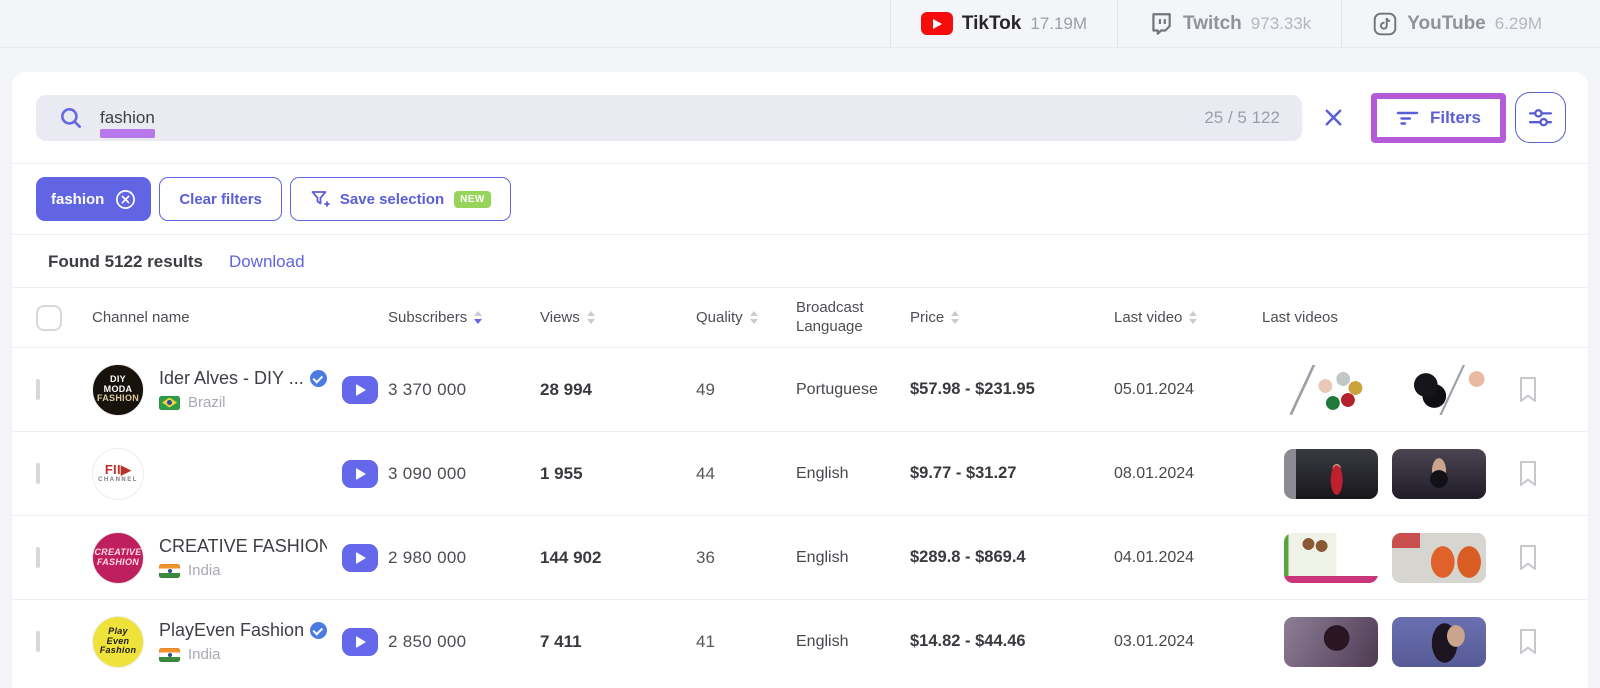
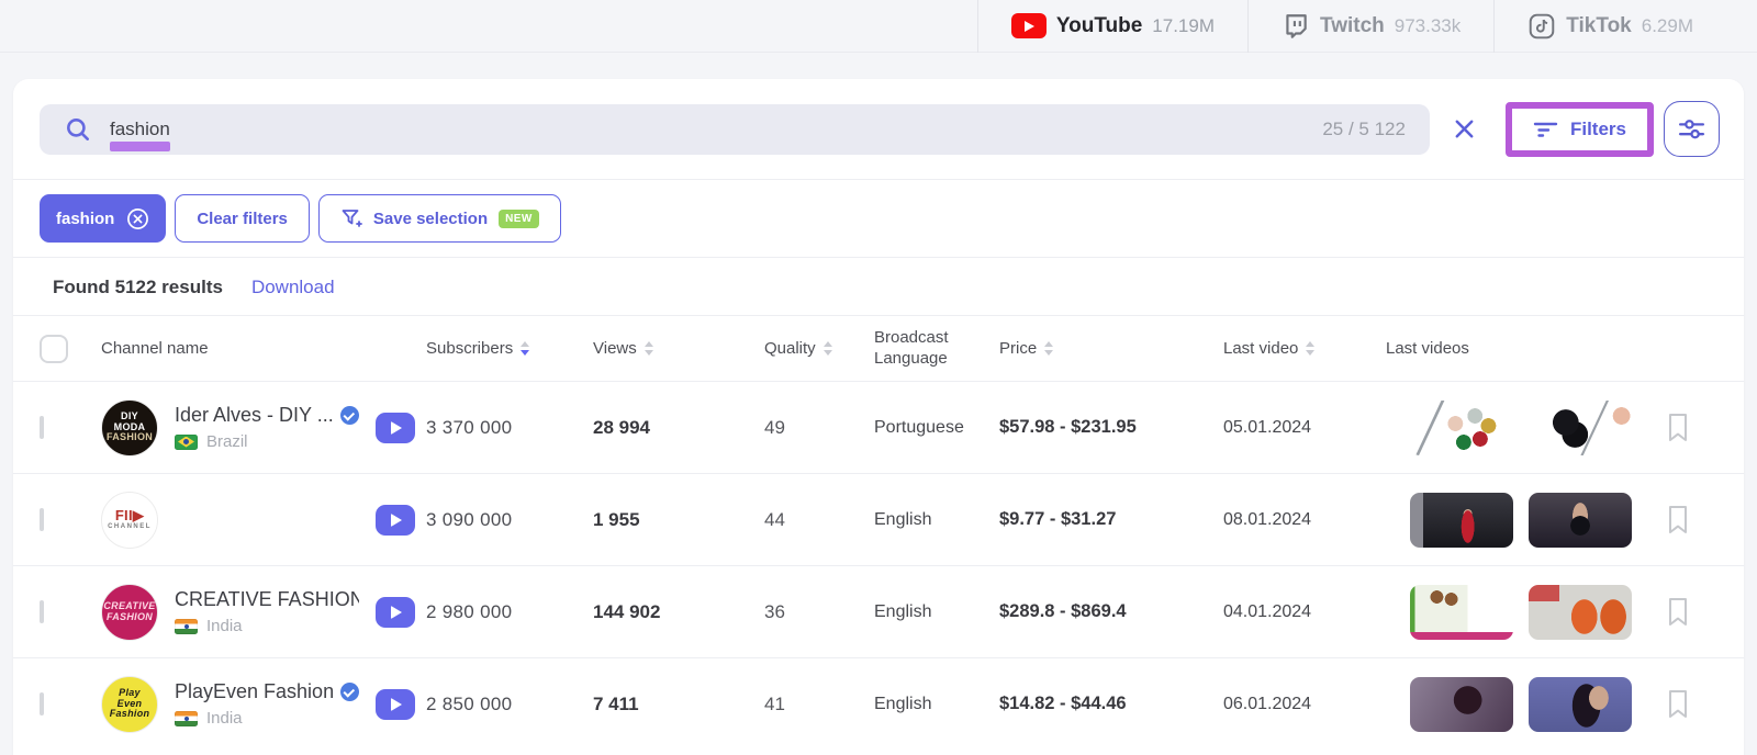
- TikTok
+ YouTube
  17.19M
  Twitch
  973.33k
- YouTube
+ TikTok
  6.29M
  fashion
  25 / 5 122
  Filters
  fashion
  Clear filters
  Save selection
  NEW
  Found 5122 results
  Download
  Channel name
  Subscribers
  Views
  Quality
  Broadcast Language
  Price
  Last video
  Last videos
  DIY
  MODA
  FASHION
  Ider Alves - DIY ...
  Brazil
  3 370 000
  28 994
  49
  Portuguese
  $57.98 - $231.95
  05.01.2024
  FII▶
  3 090 000
  1 955
  44
  English
  $9.77 - $31.27
  08.01.2024
  CREATIVE
  FASHION
  CREATIVE FASHION
  India
  2 980 000
  144 902
  36
  English
  $289.8 - $869.4
  04.01.2024
  Play
  Even
  Fashion
  PlayEven Fashion
  India
  2 850 000
  7 411
  41
  English
  $14.82 - $44.46
- 03.01.2024
+ 06.01.2024
